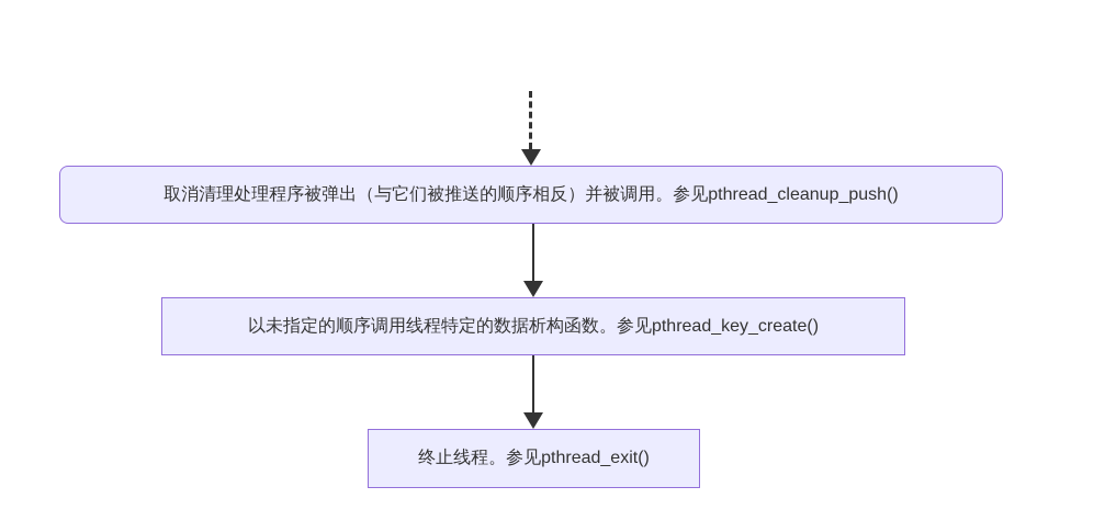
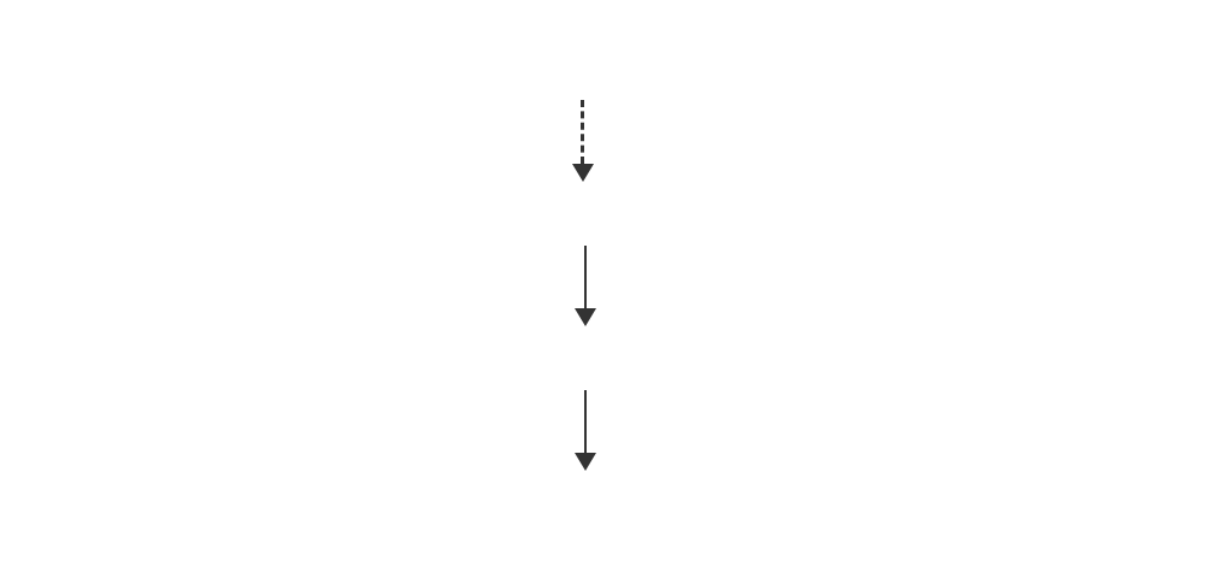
- 取消清理处理程序被弹出（与它们被推送的顺序相反）并被调用。参见pthread_cleanup_push()
- 以未指定的顺序调用线程特定的数据析构函数。参见pthread_key_create()
- 终止线程。参见pthread_exit()
